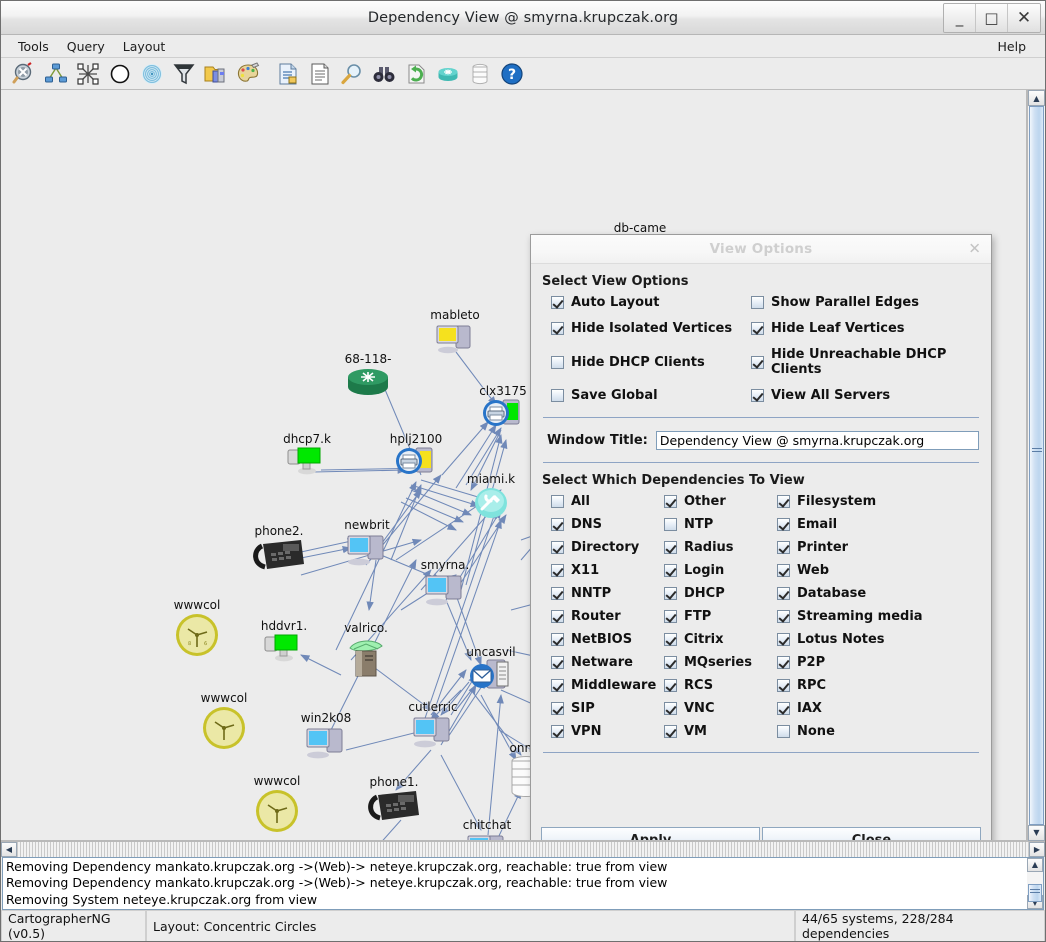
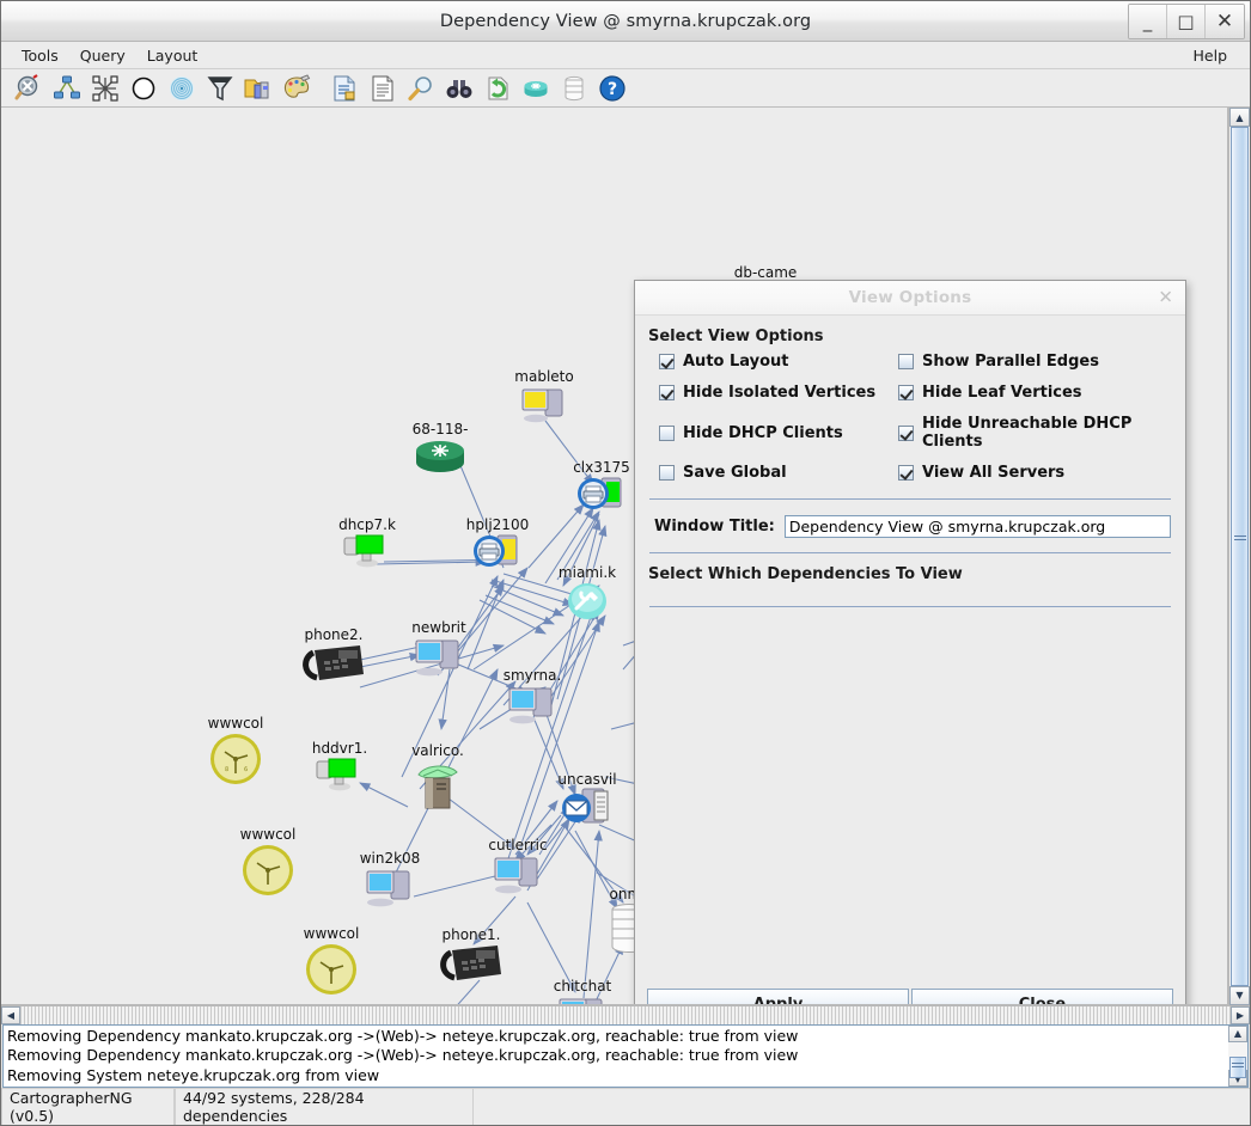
  Dependency View @ smyrna.krupczak.org
  _
  □
  ✕
  Tools
  Query
  Layout
  Help
  ?
  db-came
  mableto
  68-118-
  clx3175
  dhcp7.k
  hplj2100
  miami.k
  newbrit
  phone2.
  smyrna.
  wwwcol
  hddvr1.
  valrico.
  uncasvil
  wwwcol
  win2k08
  cutlerric
  wwwcol
  phone1.
  chitchat
  View Options
  ✕
  Select View Options
  Auto Layout
  Show Parallel Edges
  Hide Isolated Vertices
  Hide Leaf Vertices
  Hide DHCP Clients
  Hide Unreachable DHCP Clients
  Save Global
  View All Servers
  Window Title:
  Dependency View @ smyrna.krupczak.org
  Select Which Dependencies To View
- All
- Other
- Filesystem
- DNS
- NTP
- Email
- Directory
- Radius
- Printer
- X11
- Login
- Web
- NNTP
- DHCP
- Database
- Router
- FTP
- Streaming media
- NetBIOS
- Citrix
- Lotus Notes
- Netware
- MQseries
- P2P
- Middleware
- RCS
- RPC
- SIP
- VNC
- IAX
- VPN
- VM
- None
  ▲
  ▼
  ◀
  ▶
  Removing Dependency mankato.krupczak.org ->(Web)-> neteye.krupczak.org, reachable: true from view
  Removing Dependency mankato.krupczak.org ->(Web)-> neteye.krupczak.org, reachable: true from view
  Removing System neteye.krupczak.org from view
  ▲
  ▼
  CartographerNG (v0.5)
- Layout: Concentric Circles
- 44/65 systems, 228/284 dependencies
+ 44/92 systems, 228/284 dependencies
